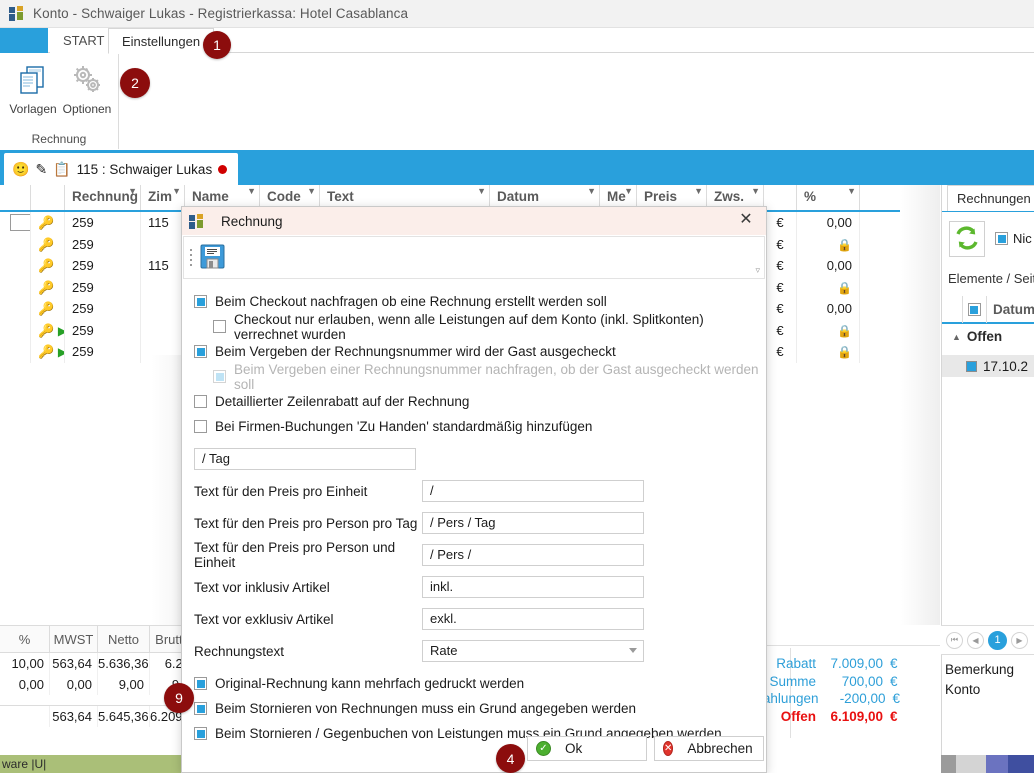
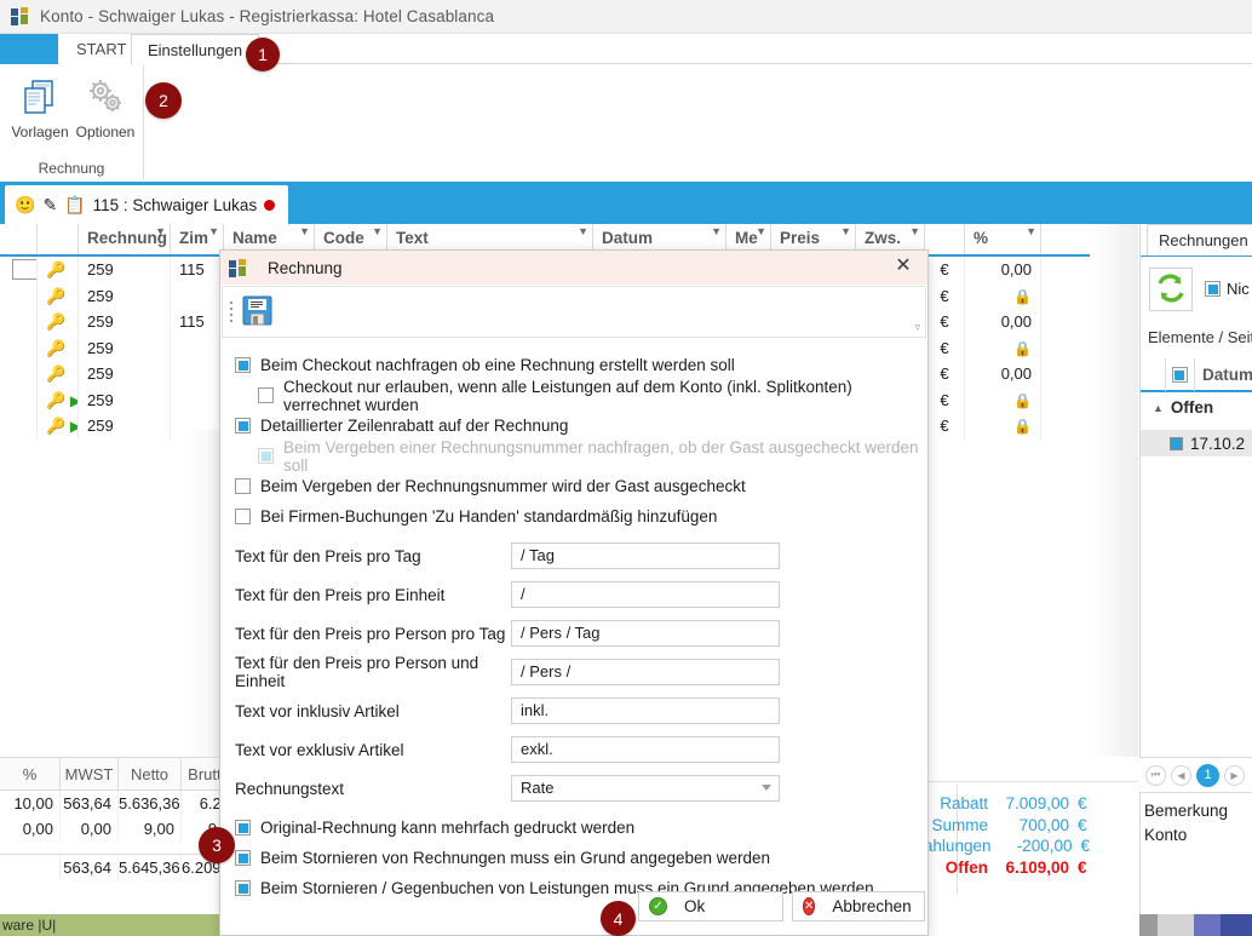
  Konto - Schwaiger Lukas - Registrierkassa: Hotel Casablanca
  START
  Einstellungen
  Vorlagen
  Optionen
  Rechnung
  🙂
  ✎
  📋
  115 : Schwaiger Lukas
  Rechnung
  ▼
  Zim
  ▼
  Name
  ▼
  Code
  ▼
  Text
  ▼
  Datum
  ▼
  Me
  ▼
  Preis
  ▼
  Zws.
  ▼
  %
  ▼
  🔑
  259
  115
  €
  0,00
  🔑
  259
  €
  🔒
  🔑
  259
  115
  €
  0,00
  🔑
  259
  €
  🔒
  🔑
  259
  €
  0,00
  🔑 ▶
  259
  €
  🔒
  🔑 ▶
  259
  €
  🔒
  %
  MWST
  Netto
  10,00
  563,64
  5.636,36
  6.2
  0,00
  0,00
  9,00
  563,64
  5.645,36
  6.209
  Rabatt
  7.009,00
  €
  Summe
  700,00
  €
  -200,00
  €
  Offen
  6.109,00
  €
  Rechnungen
  Nic
  Elemente / Sei
  Datum
  ▲
  Offen
  17.10.2
  ⏮
  ◀
  1
  ▶
  Bemerkung
  Konto
  ware |U|
  Rechnung
  ✕
  ▿
  Beim Checkout nachfragen ob eine Rechnung erstellt werden soll
  Checkout nur erlauben, wenn alle Leistungen auf dem Konto (inkl. Splitkonten) verrechnet wurden
- Beim Vergeben der Rechnungsnummer wird der Gast ausgecheckt
+ Detaillierter Zeilenrabatt auf der Rechnung
  Beim Vergeben einer Rechnungsnummer nachfragen, ob der Gast ausgecheckt werden soll
- Detaillierter Zeilenrabatt auf der Rechnung
+ Beim Vergeben der Rechnungsnummer wird der Gast ausgecheckt
  Bei Firmen-Buchungen 'Zu Handen' standardmäßig hinzufügen
+ Text für den Preis pro Tag
  / Tag
  Text für den Preis pro Einheit
  /
  Text für den Preis pro Person pro Tag
  / Pers / Tag
  Text für den Preis pro Person und Einheit
  / Pers /
  Text vor inklusiv Artikel
  inkl.
  Text vor exklusiv Artikel
  exkl.
  Rechnungstext
  Rate
  Original-Rechnung kann mehrfach gedruckt werden
  Beim Stornieren von Rechnungen muss ein Grund angegeben werden
  Beim Stornieren / Gegenbuchen von Leistungen muss ein Grund angegeben werden
  ✓
  Ok
  ✕
  Abbrechen
  1
  2
- 9
+ 3
  4
